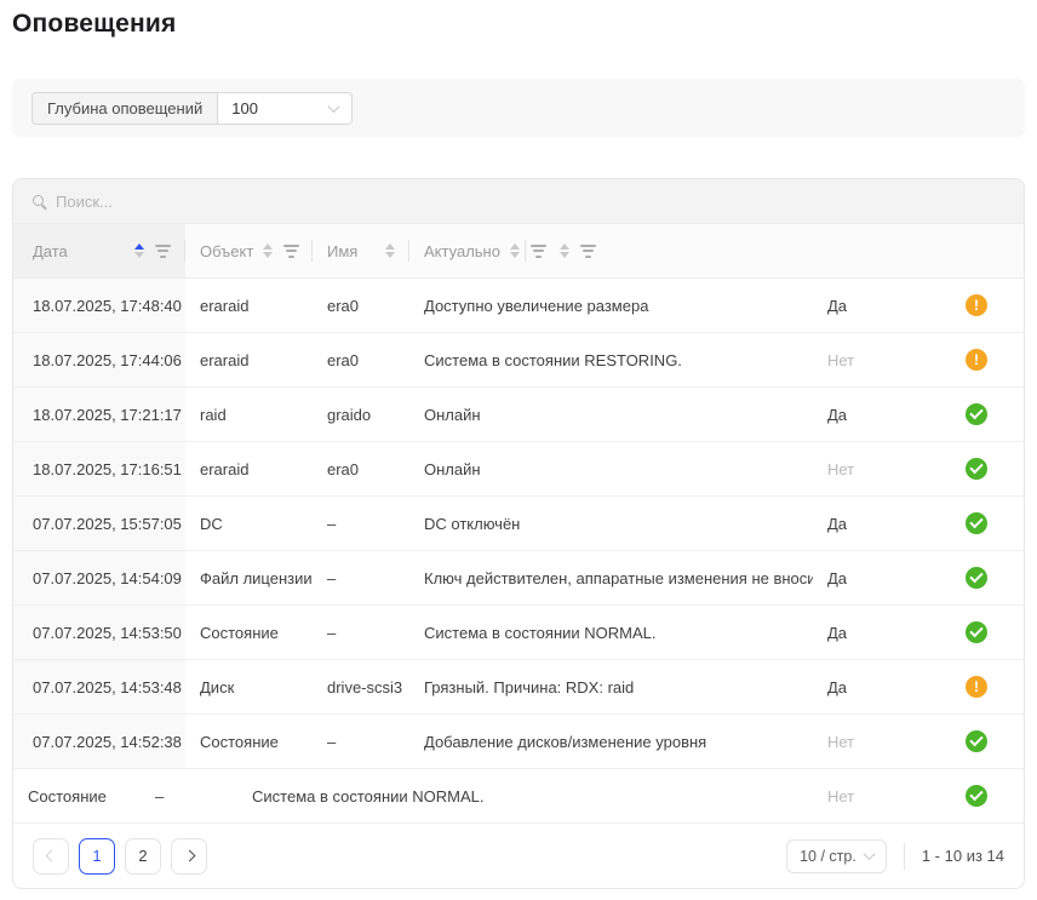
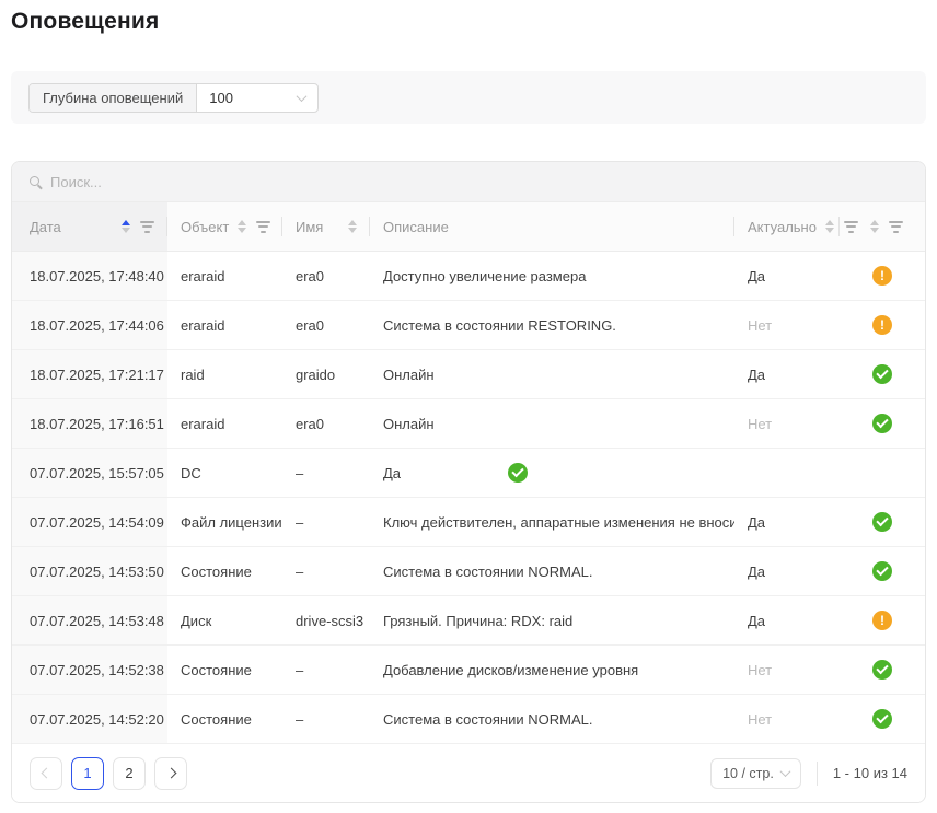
  Оповещения
  Глубина оповещений
  100
  Поиск...
  Дата
  Объект
  Имя
+ Описание
  Актуально
  18.07.2025, 17:48:40
  eraraid
  era0
  Доступно увеличение размера
  Да
  18.07.2025, 17:44:06
  eraraid
  era0
  Система в состоянии RESTORING.
  Нет
  18.07.2025, 17:21:17
  raid
  graido
  Онлайн
  Да
  18.07.2025, 17:16:51
  eraraid
  era0
  Онлайн
  Нет
  07.07.2025, 15:57:05
  DC
  –
- DC отключён
  Да
  07.07.2025, 14:54:09
  Файл лицензии
  –
  Ключ действителен, аппаратные изменения не вноси
  Да
  07.07.2025, 14:53:50
  Состояние
  –
  Система в состоянии NORMAL.
  Да
  07.07.2025, 14:53:48
  Диск
  drive-scsi3
  Грязный. Причина: RDX: raid
  Да
  07.07.2025, 14:52:38
  Состояние
  –
  Добавление дисков/изменение уровня
  Нет
+ 07.07.2025, 14:52:20
  Состояние
  –
  Система в состоянии NORMAL.
  Нет
  1
  2
  10 / стр.
  1 - 10 из 14
